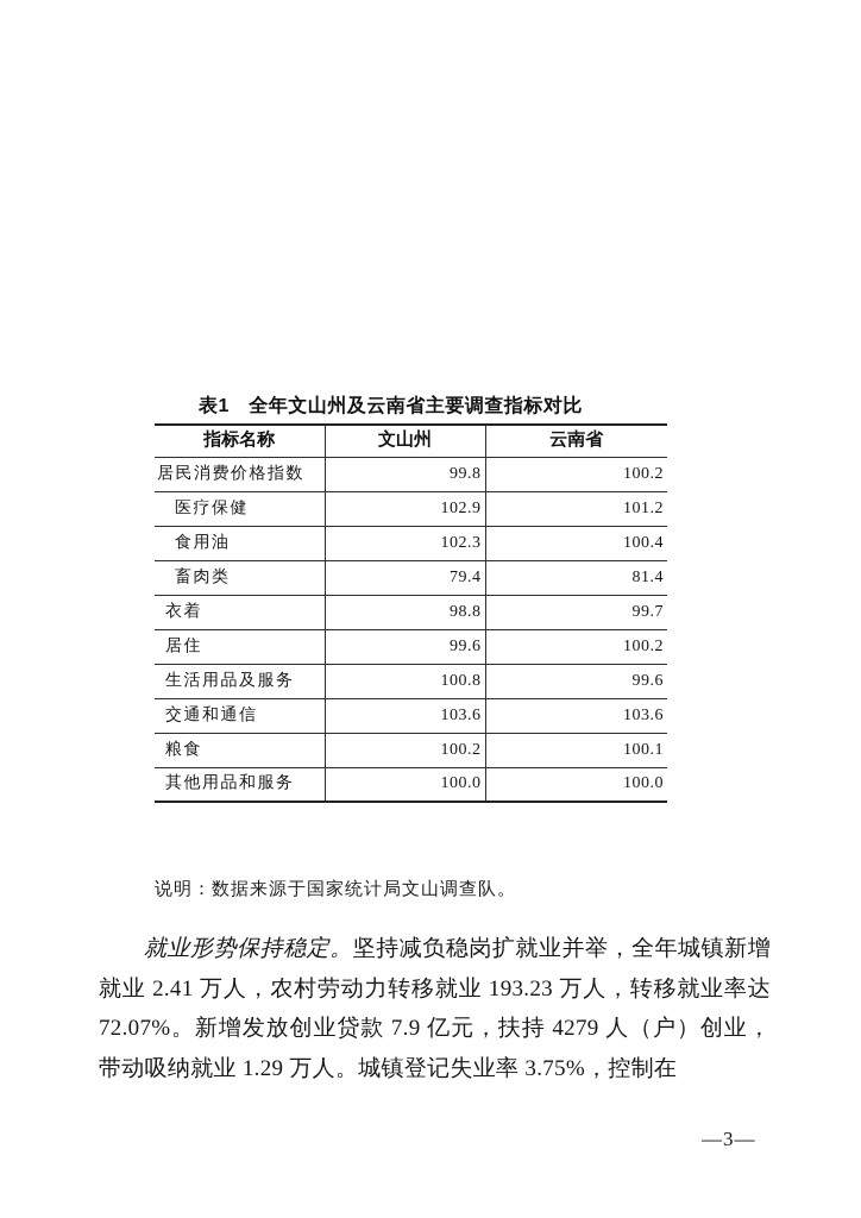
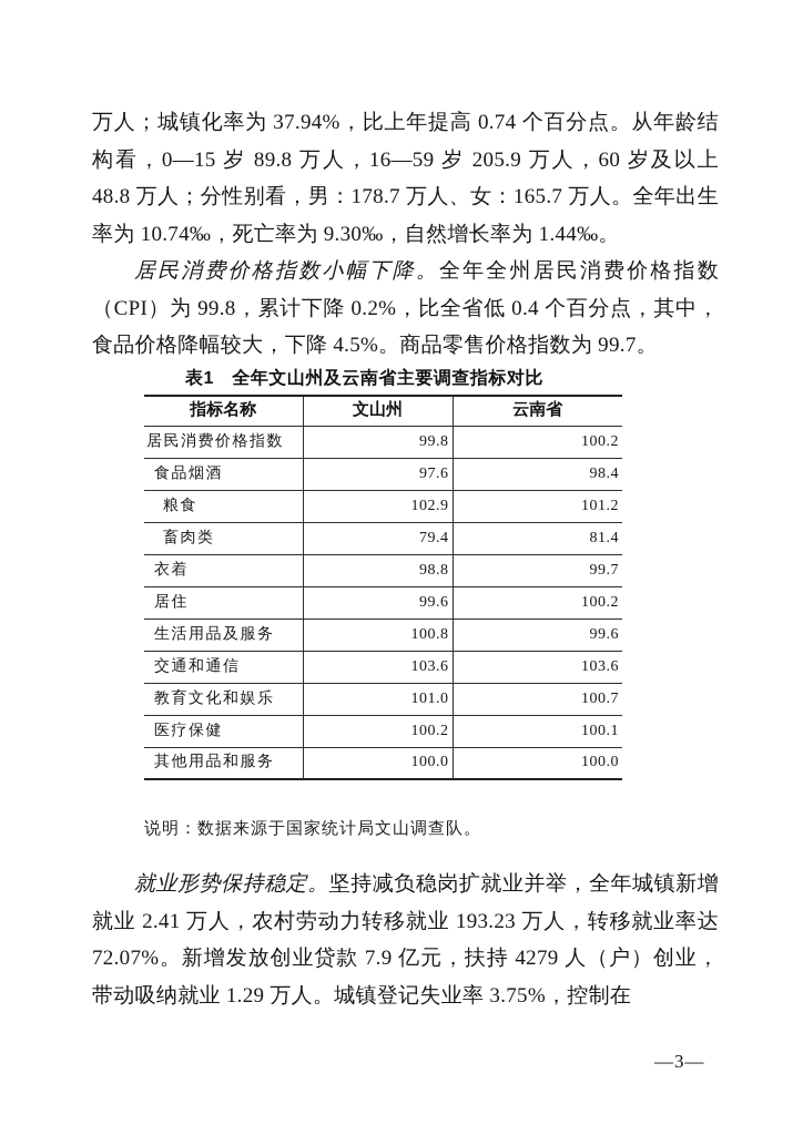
+ 万人；城镇化率为 37.94%，比上年提高 0.74 个百分点。从年龄结构看，0—15 岁 89.8 万人，16—59 岁 205.9 万人，60 岁及以上 48.8 万人；分性别看，男：178.7 万人、女：165.7 万人。全年出生率为 10.74‰，死亡率为 9.30‰，自然增长率为 1.44‰。
+ 居民消费价格指数小幅下降。全年全州居民消费价格指数（CPI）为 99.8，累计下降 0.2%，比全省低 0.4 个百分点，其中，食品价格降幅较大，下降 4.5%。商品零售价格指数为 99.7。
  表1 全年文山州及云南省主要调查指标对比
  指标名称	文山州	云南省
  居民消费价格指数	99.8	100.2
+ 食品烟酒	97.6	98.4
- 医疗保健	102.9	101.2
+ 粮食	102.9	101.2
- 食用油	102.3	100.4
  畜肉类	79.4	81.4
  衣着	98.8	99.7
  居住	99.6	100.2
  生活用品及服务	100.8	99.6
  交通和通信	103.6	103.6
+ 教育文化和娱乐	101.0	100.7
- 粮食	100.2	100.1
+ 医疗保健	100.2	100.1
  其他用品和服务	100.0	100.0
  说明：数据来源于国家统计局文山调查队。
  就业形势保持稳定。坚持减负稳岗扩就业并举，全年城镇新增就业 2.41 万人，农村劳动力转移就业 193.23 万人，转移就业率达 72.07%。新增发放创业贷款 7.9 亿元，扶持 4279 人（户）创业，带动吸纳就业 1.29 万人。城镇登记失业率 3.75%，控制在
  —3—
